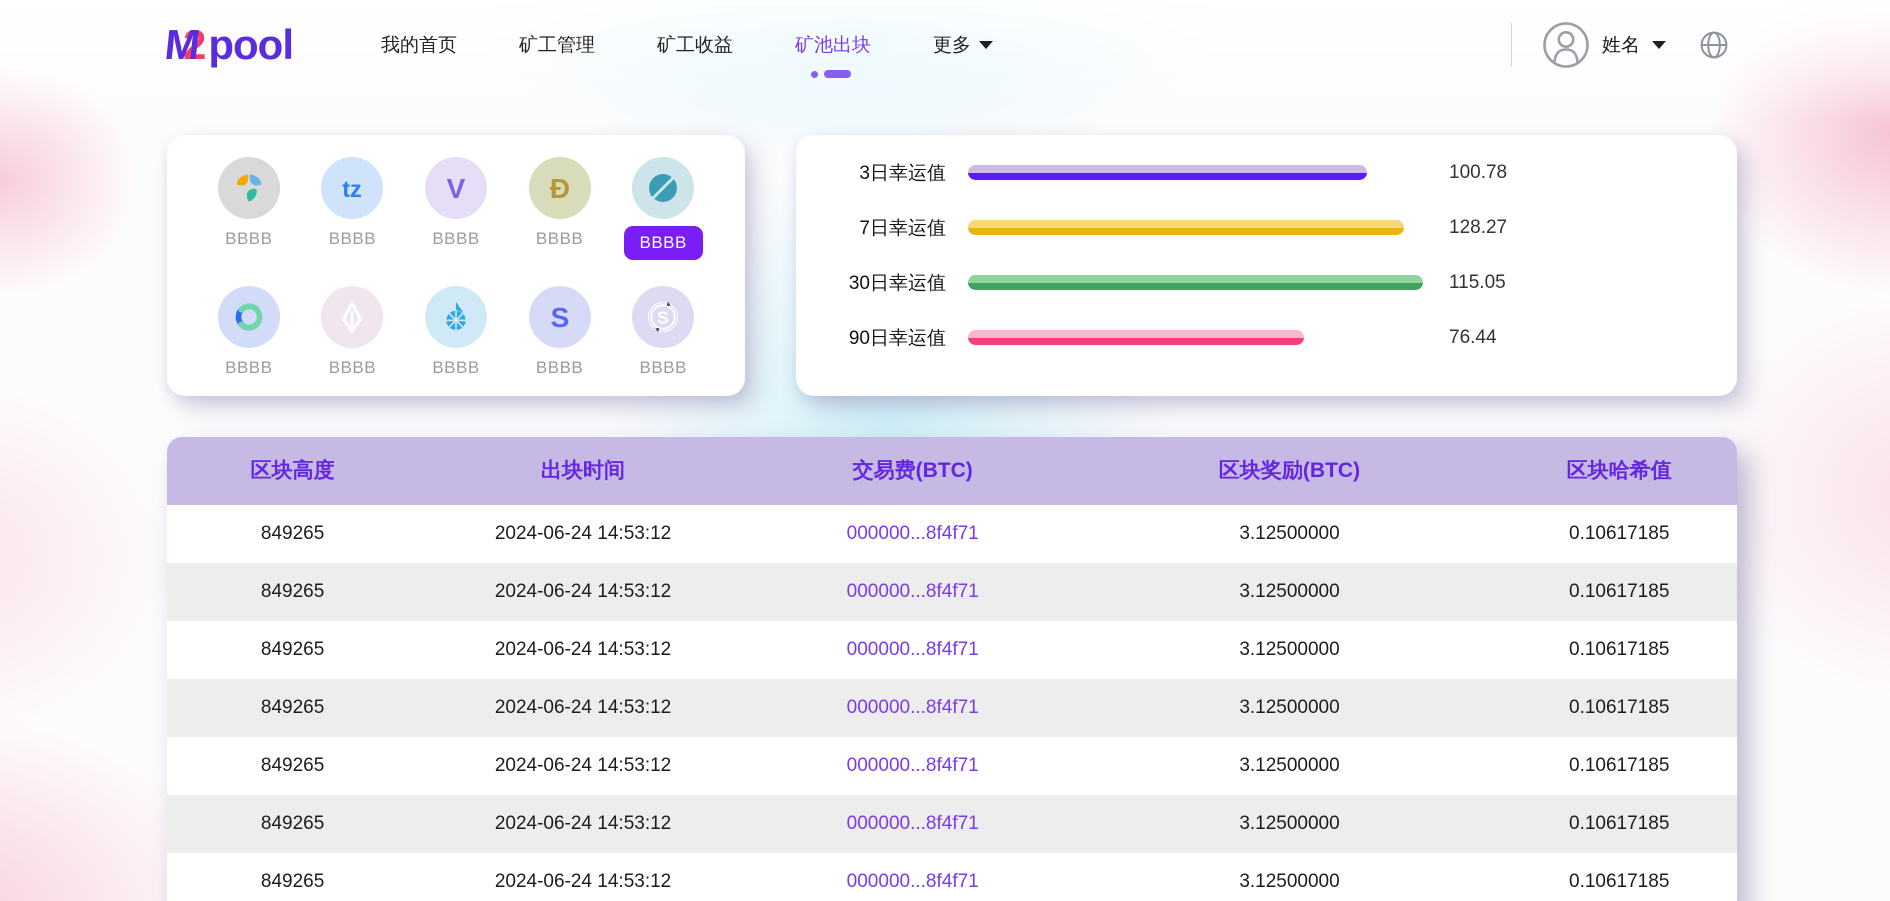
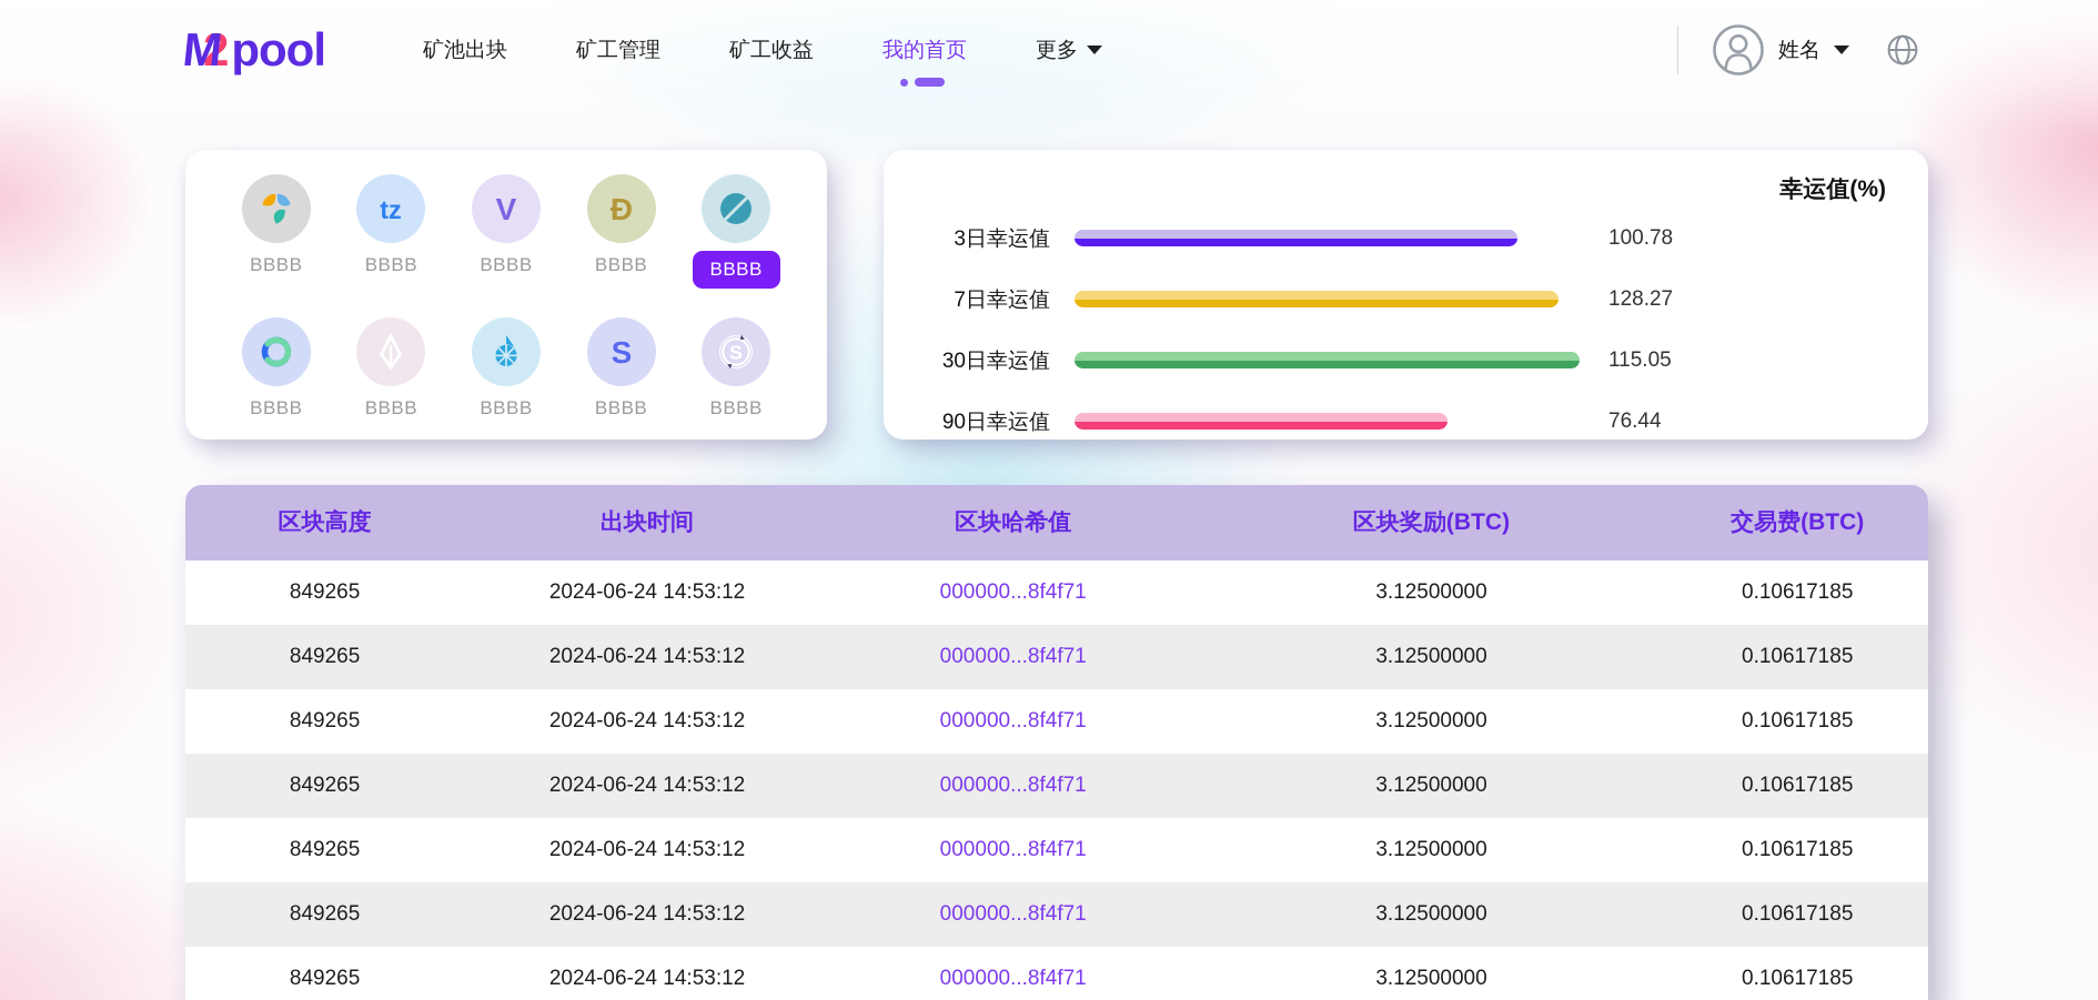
  2
  pool
- 我的首页
+ 矿池出块
  矿工管理
  矿工收益
- 矿池出块
+ 我的首页
  更多
  姓名
  BBBB
  tz
  BBBB
  V
  BBBB
  Ð
  BBBB
  BBBB
  BBBB
  BBBB
  BBBB
  S
  BBBB
  S
  BBBB
+ 幸运值(%)
  3日幸运值
  100.78
  7日幸运值
  128.27
  30日幸运值
  115.05
  90日幸运值
  76.44
  区块高度
  出块时间
- 交易费(BTC)
+ 区块哈希值
  区块奖励(BTC)
- 区块哈希值
+ 交易费(BTC)
  849265
  2024-06-24 14:53:12
  000000...8f4f71
  3.12500000
  0.10617185
  849265
  2024-06-24 14:53:12
  000000...8f4f71
  3.12500000
  0.10617185
  849265
  2024-06-24 14:53:12
  000000...8f4f71
  3.12500000
  0.10617185
  849265
  2024-06-24 14:53:12
  000000...8f4f71
  3.12500000
  0.10617185
  849265
  2024-06-24 14:53:12
  000000...8f4f71
  3.12500000
  0.10617185
  849265
  2024-06-24 14:53:12
  000000...8f4f71
  3.12500000
  0.10617185
  849265
  2024-06-24 14:53:12
  000000...8f4f71
  3.12500000
  0.10617185
